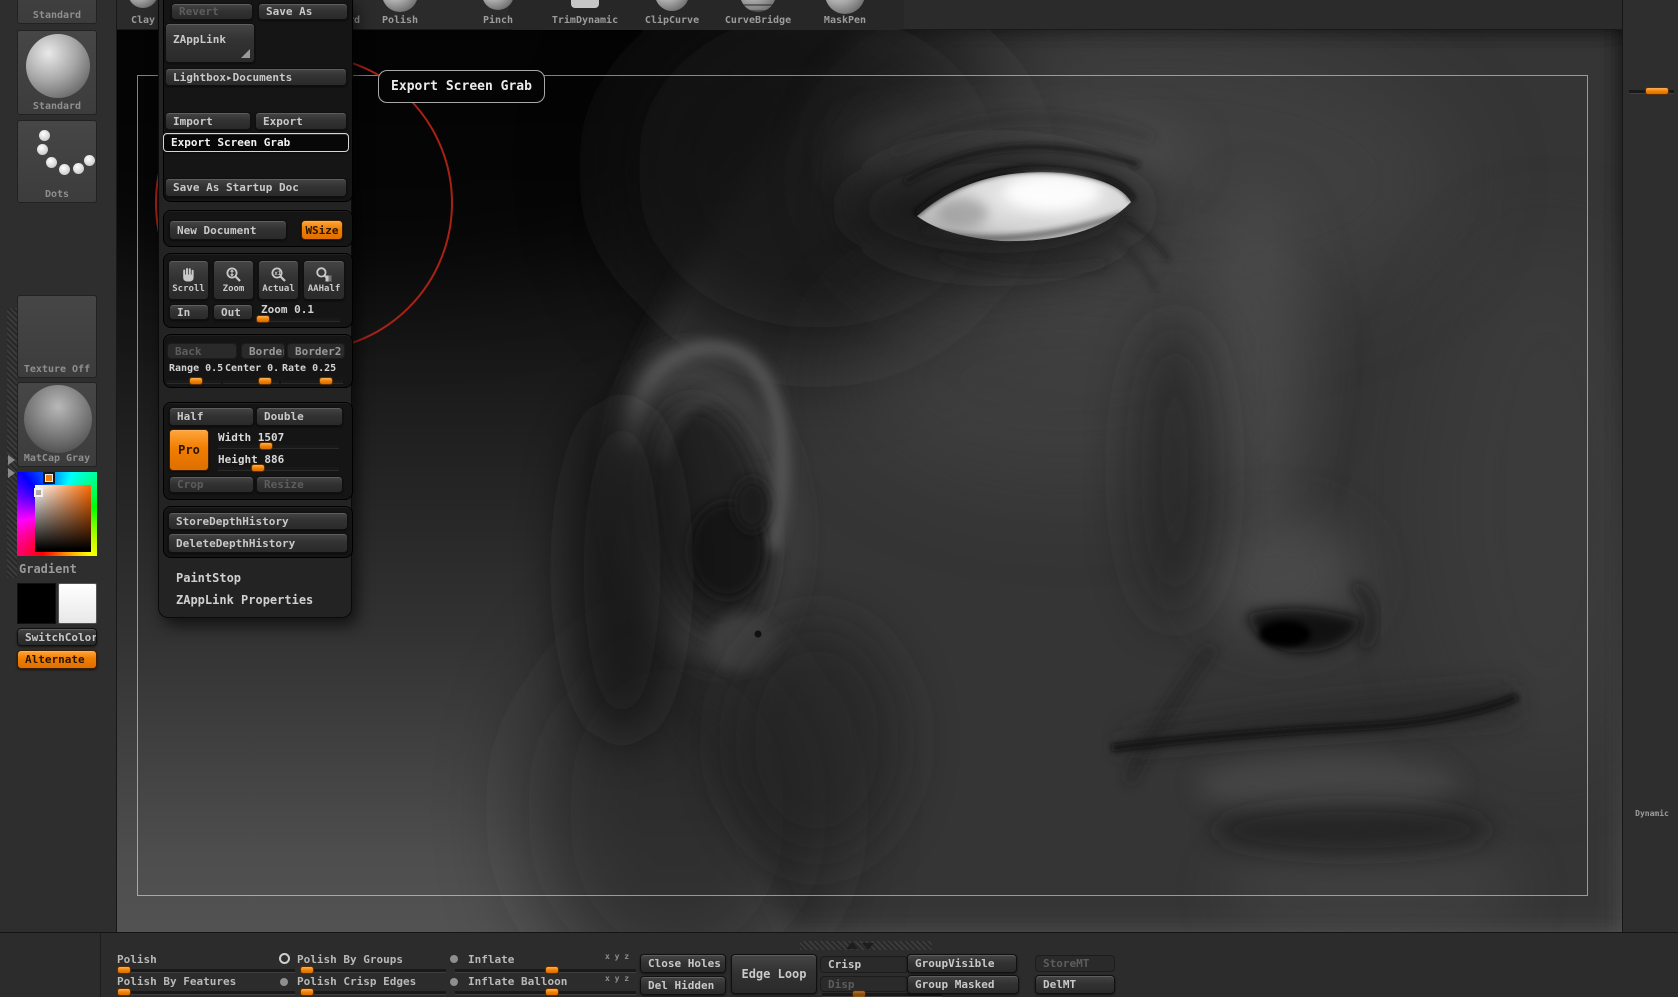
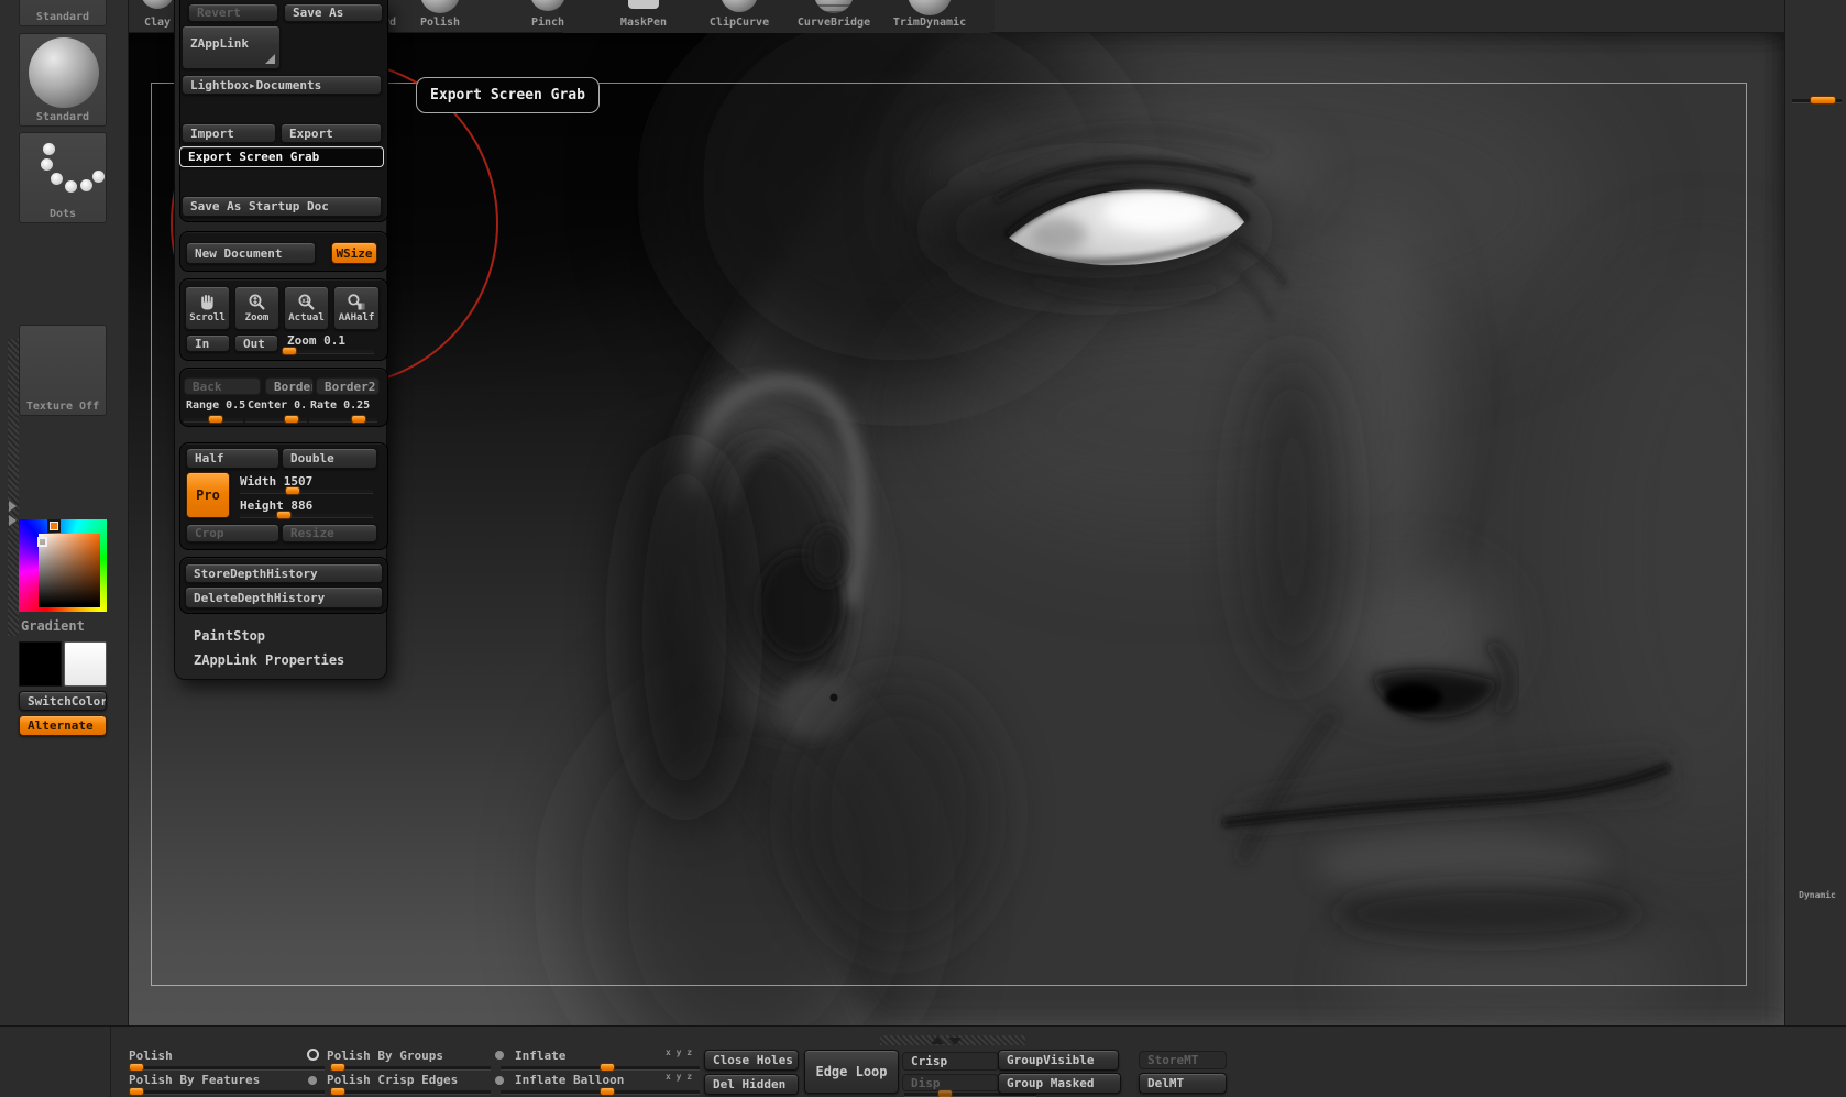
  Clay
  Polish
  Pinch
- TrimDynamic
+ MaskPen
  ClipCurve
  CurveBridge
- MaskPen
+ TrimDynamic
  Standard
  Standard
  Dots
  Texture Off
- MatCap Gray
  Gradient
  SwitchColor
  Alternate
  Export Screen Grab
  Revert
  Save As
  ZAppLink
  Lightbox▸Documents
  Import
  Export
  Export Screen Grab
  Save As Startup Doc
  New Document
  WSize
  Scroll
  Zoom
  Actual
  AAHalf
  In
  Out
  Zoom 0.1
  Back
  Borde
  Border2
  Range 0.5
  Center 0.
  Rate 0.25
  Half
  Double
  Pro
  Width 1507
  Height 886
  Crop
  Resize
  StoreDepthHistory
  DeleteDepthHistory
  PaintStop
  ZAppLink Properties
  Dynamic
  Polish
  Polish By Groups
  Inflate
  x y z
  Close Holes
  Edge Loop
  Crisp
  GroupVisible
  StoreMT
  Polish By Features
  Polish Crisp Edges
  Inflate Balloon
  x y z
  Del Hidden
  Disp
  Group Masked
  DelMT
